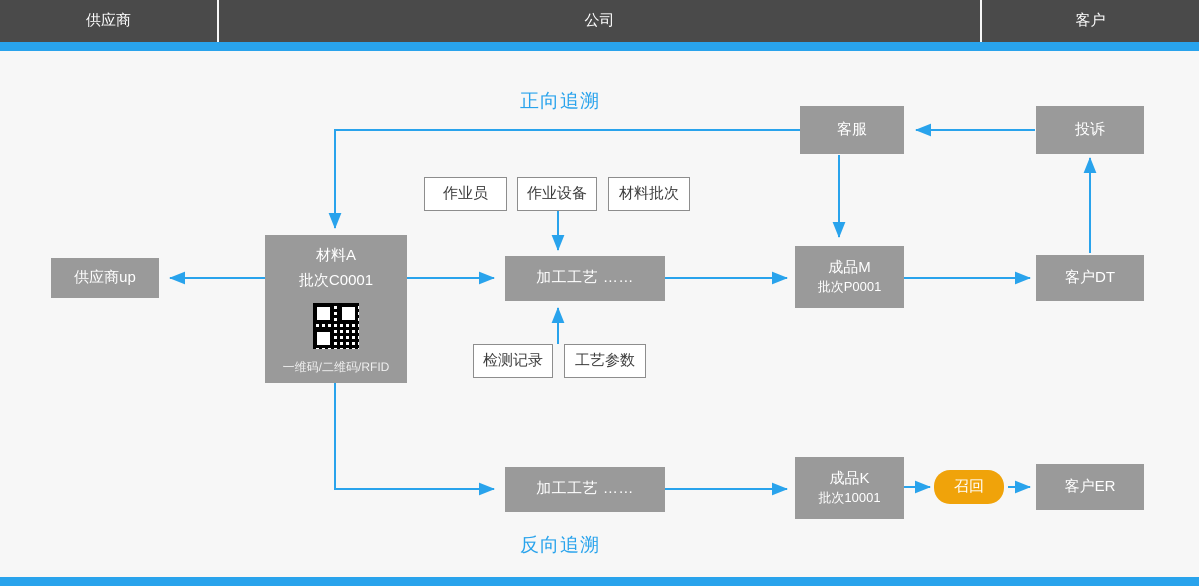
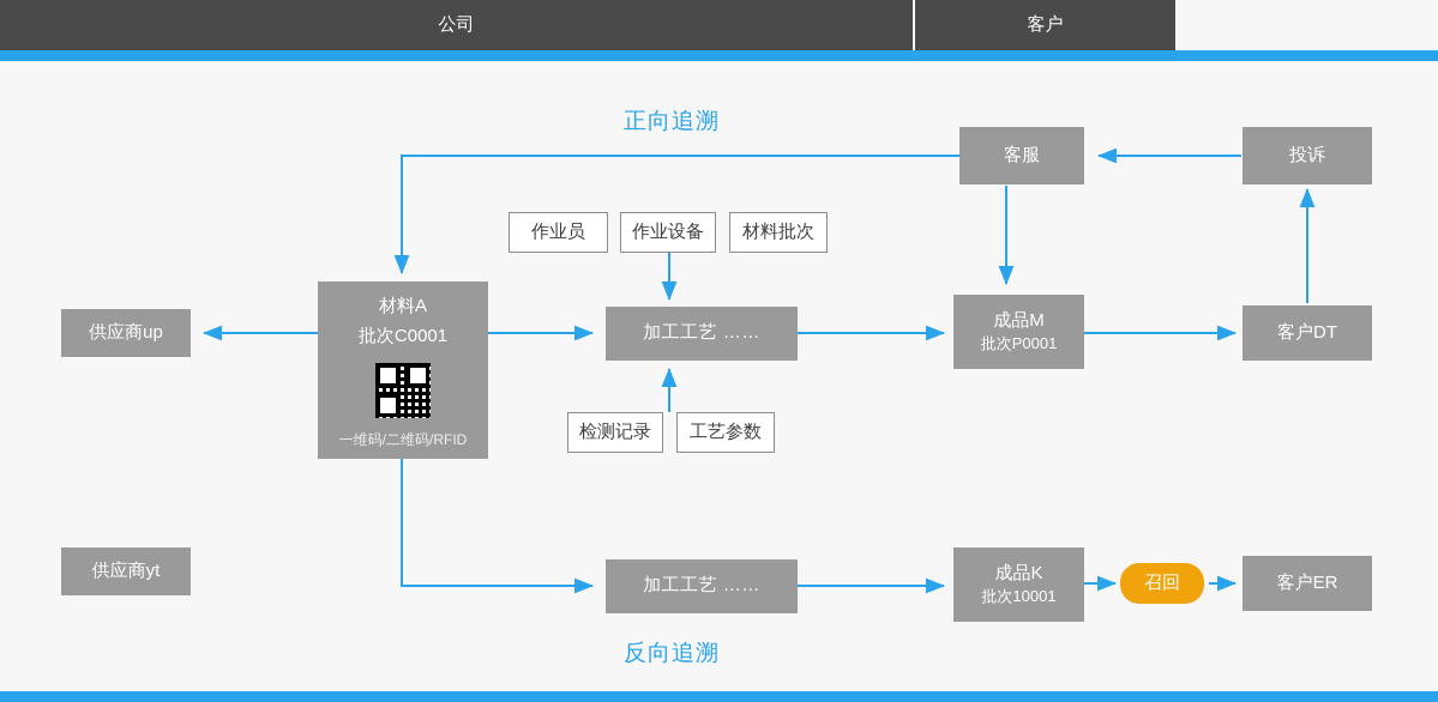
- 供应商
  公司
  客户
  正向追溯
  反向追溯
  供应商up
+ 供应商yt
  材料A
  批次C0001
  一维码/二维码/RFID
  作业员
  作业设备
  材料批次
  检测记录
  工艺参数
  加工工艺 ……
  加工工艺 ……
  成品M
  批次P0001
  成品K
  批次10001
  客服
  投诉
  客户DT
  客户ER
  召回
